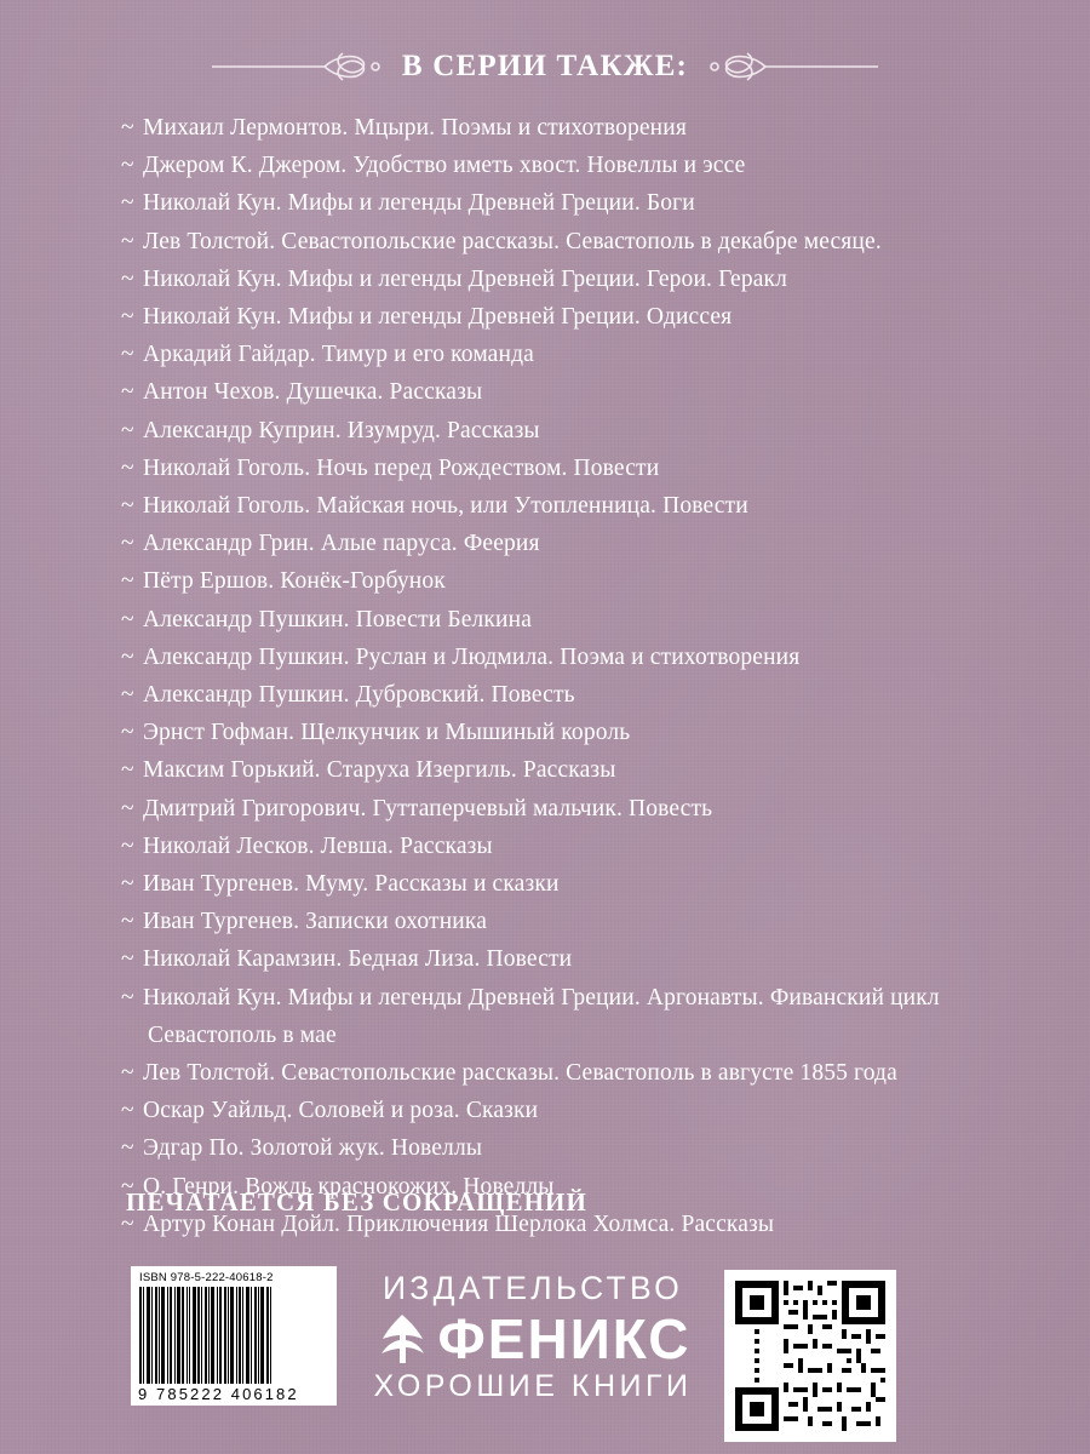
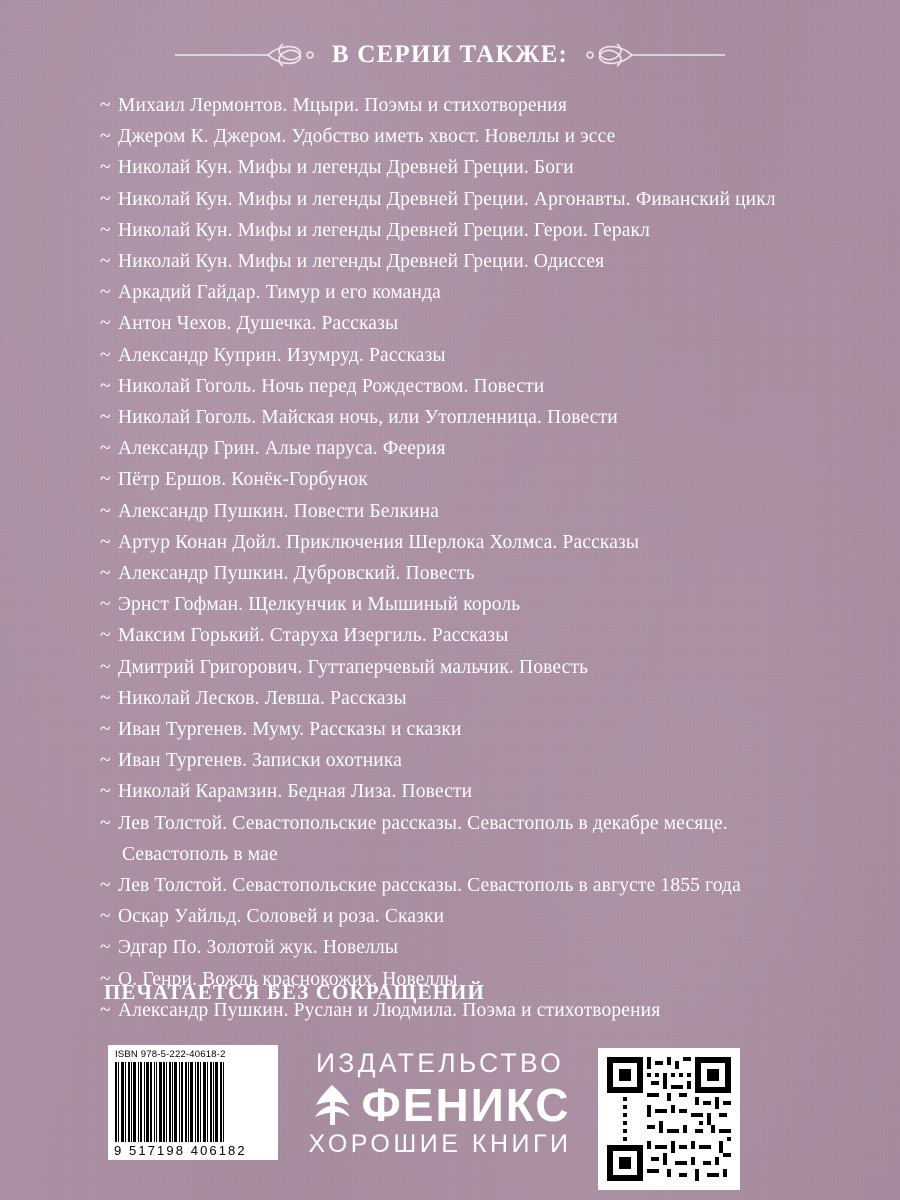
  В СЕРИИ ТАКЖЕ:
  ~ Михаил Лермонтов. Мцыри. Поэмы и стихотворения
  ~ Джером К. Джером. Удобство иметь хвост. Новеллы и эссе
  ~ Николай Кун. Мифы и легенды Древней Греции. Боги
- ~ Лев Толстой. Севастопольские рассказы. Севастополь в декабре месяце.
+ ~ Николай Кун. Мифы и легенды Древней Греции. Аргонавты. Фиванский цикл
  ~ Николай Кун. Мифы и легенды Древней Греции. Герои. Геракл
  ~ Николай Кун. Мифы и легенды Древней Греции. Одиссея
  ~ Аркадий Гайдар. Тимур и его команда
  ~ Антон Чехов. Душечка. Рассказы
  ~ Александр Куприн. Изумруд. Рассказы
  ~ Николай Гоголь. Ночь перед Рождеством. Повести
  ~ Николай Гоголь. Майская ночь, или Утопленница. Повести
  ~ Александр Грин. Алые паруса. Феерия
  ~ Пётр Ершов. Конёк-Горбунок
  ~ Александр Пушкин. Повести Белкина
- ~ Александр Пушкин. Руслан и Людмила. Поэма и стихотворения
+ ~ Артур Конан Дойл. Приключения Шерлока Холмса. Рассказы
  ~ Александр Пушкин. Дубровский. Повесть
  ~ Эрнст Гофман. Щелкунчик и Мышиный король
  ~ Максим Горький. Старуха Изергиль. Рассказы
  ~ Дмитрий Григорович. Гуттаперчевый мальчик. Повесть
  ~ Николай Лесков. Левша. Рассказы
  ~ Иван Тургенев. Муму. Рассказы и сказки
  ~ Иван Тургенев. Записки охотника
  ~ Николай Карамзин. Бедная Лиза. Повести
- ~ Николай Кун. Мифы и легенды Древней Греции. Аргонавты. Фиванский цикл
+ ~ Лев Толстой. Севастопольские рассказы. Севастополь в декабре месяце.
  Севастополь в мае
  ~ Лев Толстой. Севастопольские рассказы. Севастополь в августе 1855 года
  ~ Оскар Уайльд. Соловей и роза. Сказки
  ~ Эдгар По. Золотой жук. Новеллы
  ~ О. Генри. Вождь краснокожих. Новеллы
- ~ Артур Конан Дойл. Приключения Шерлока Холмса. Рассказы
+ ~ Александр Пушкин. Руслан и Людмила. Поэма и стихотворения
  ПЕЧАТАЕТСЯ БЕЗ СОКРАЩЕНИЙ
  ISBN 978-5-222-40618-2
- 9 785222 406182
+ 9 517198 406182
  ИЗДАТЕЛЬСТВО
  ФЕНИКС
  ХОРОШИЕ КНИГИ
